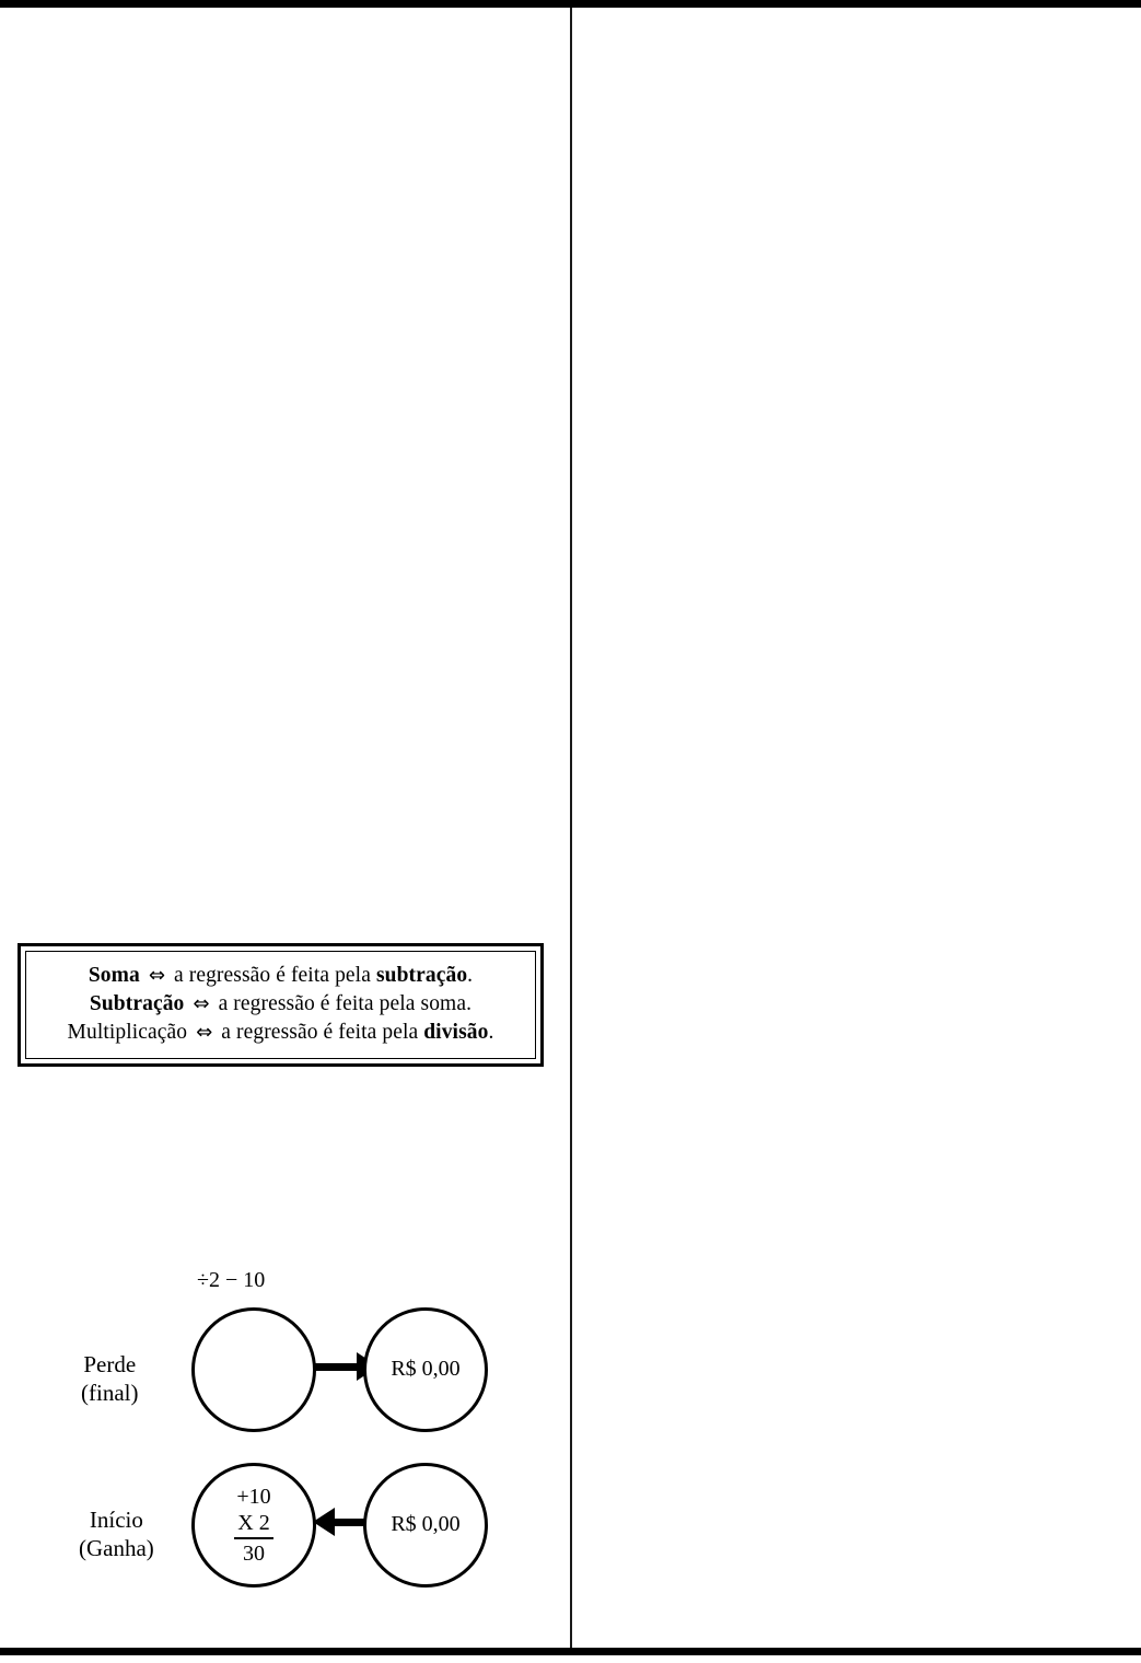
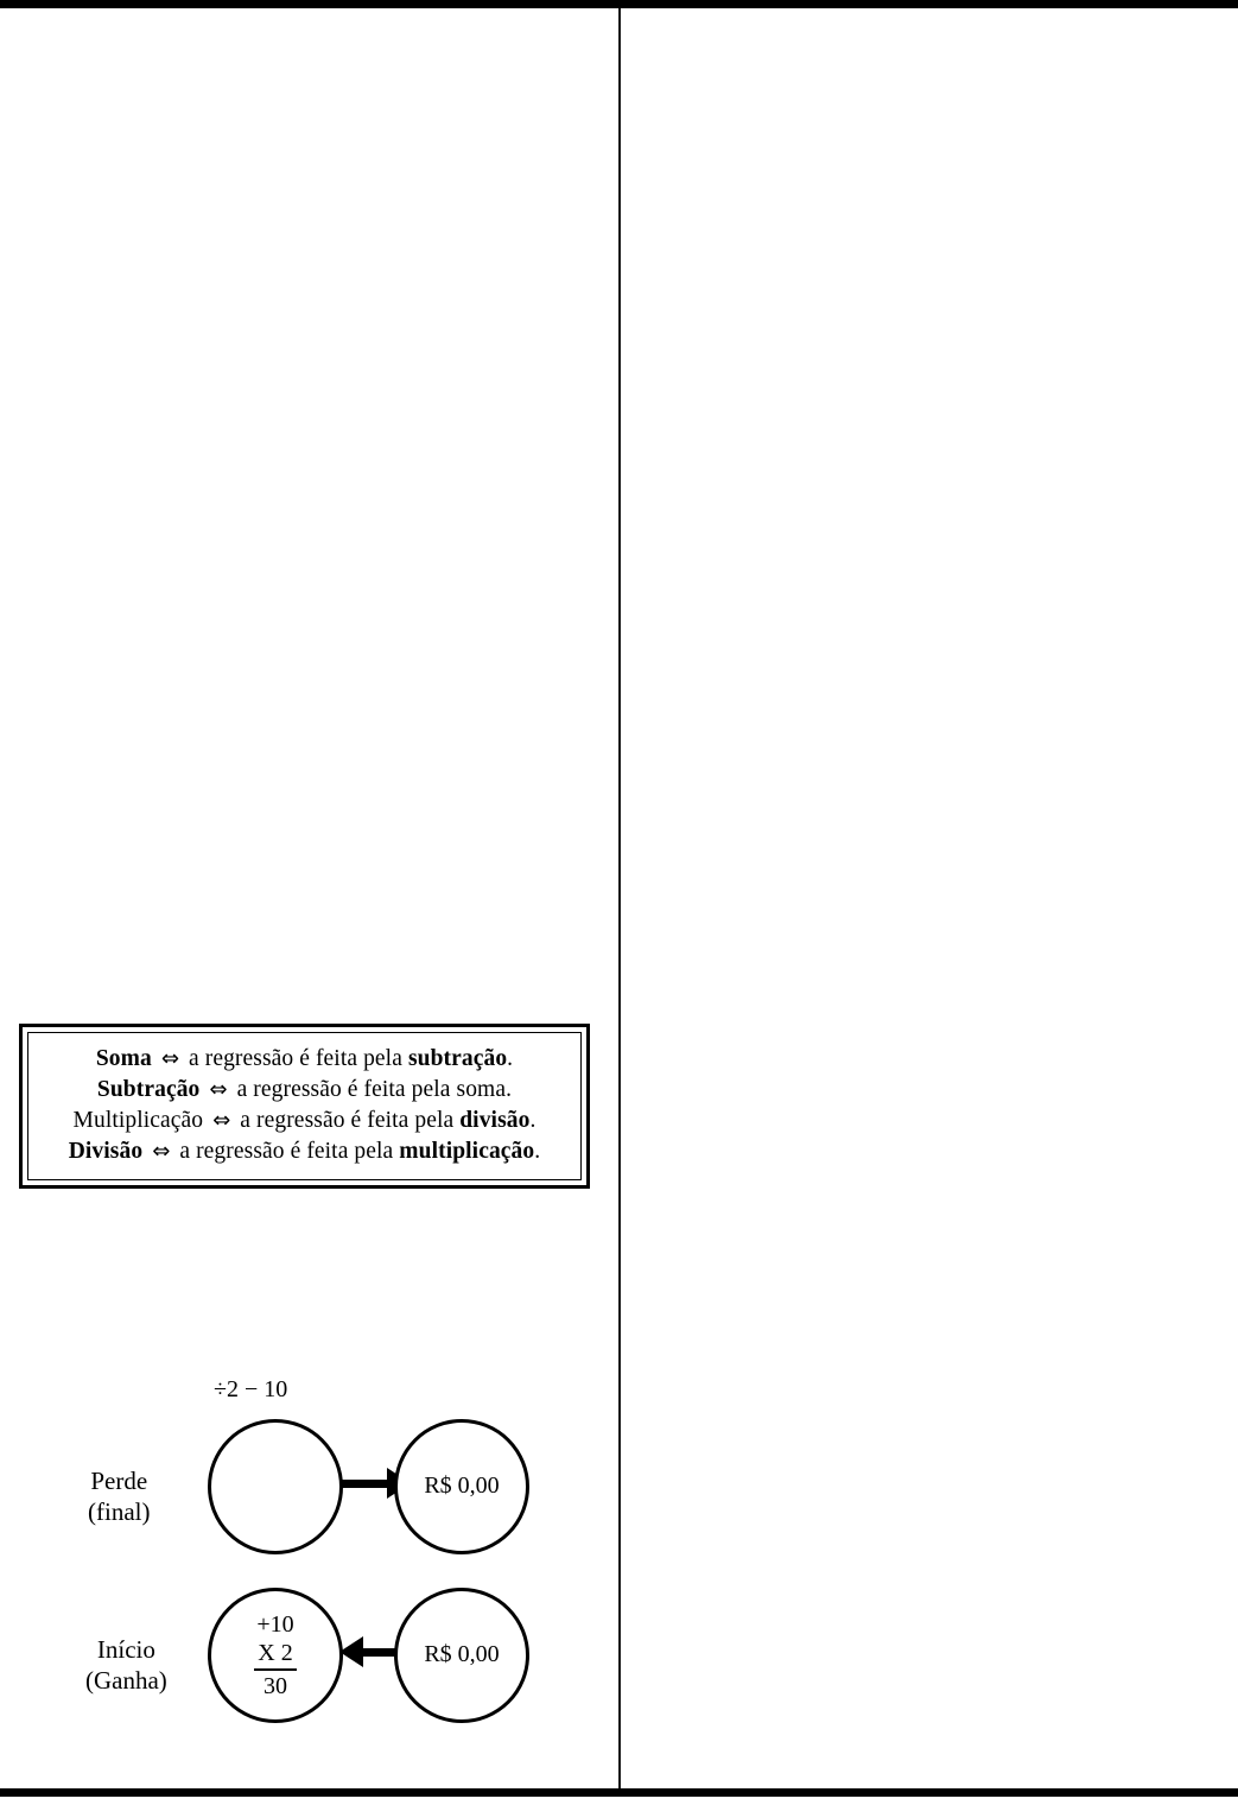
  Soma ⇔ a regressão é feita pela subtração.
  Subtração ⇔ a regressão é feita pela soma.
  Multiplicação ⇔ a regressão é feita pela divisão.
+ Divisão ⇔ a regressão é feita pela multiplicação.
  ÷2 − 10
  Perde
  (final)
  R$ 0,00
  Início
  (Ganha)
  +10
  X 2
  30
  R$ 0,00
